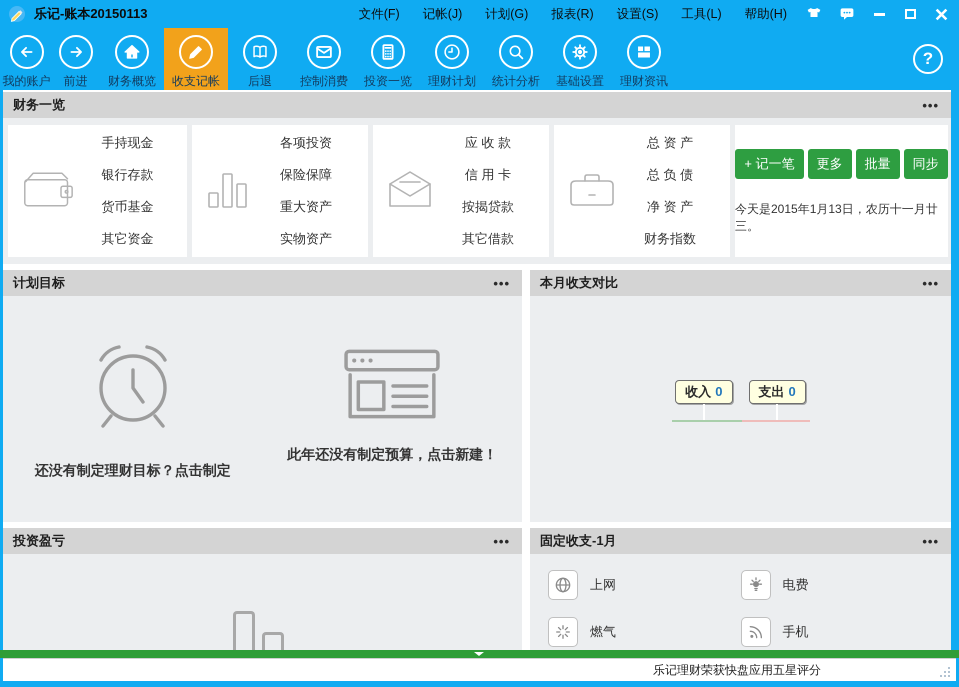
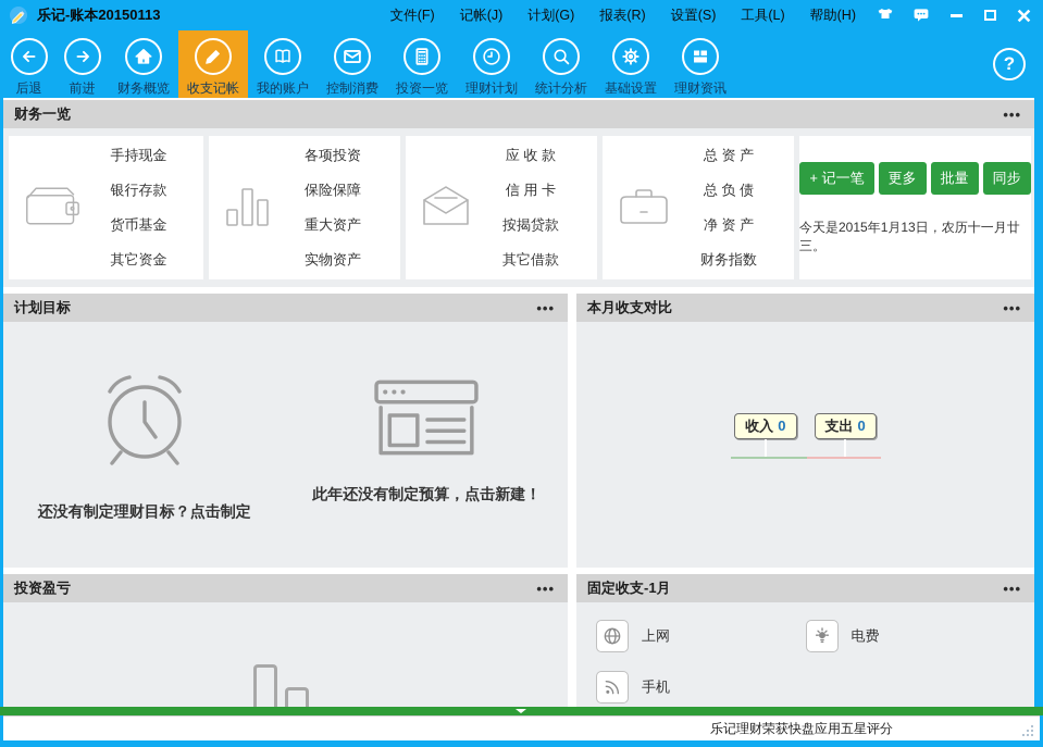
  乐记-账本20150113
  文件(F)
  记帐(J)
  计划(G)
  报表(R)
  设置(S)
  工具(L)
  帮助(H)
- 我的账户
+ 后退
  前进
  财务概览
  收支记帐
- 后退
+ 我的账户
  控制消费
  投资一览
  理财计划
  统计分析
  基础设置
  理财资讯
  ?
  财务一览
  •••
  手持现金
  银行存款
  货币基金
  其它资金
  各项投资
  保险保障
  重大资产
  实物资产
  应 收 款
  信 用 卡
  按揭贷款
  其它借款
  总 资 产
  总 负 债
  净 资 产
  财务指数
  + 记一笔
  更多
  批量
  同步
  今天是2015年1月13日，农历十一月廿三。
  计划目标
  •••
  还没有制定理财目标？点击制定
  此年还没有制定预算，点击新建！
  本月收支对比
  •••
  收入 0
  支出 0
  投资盈亏
  •••
  固定收支-1月
  •••
  上网
  电费
- 燃气
  手机
  乐记理财荣获快盘应用五星评分
